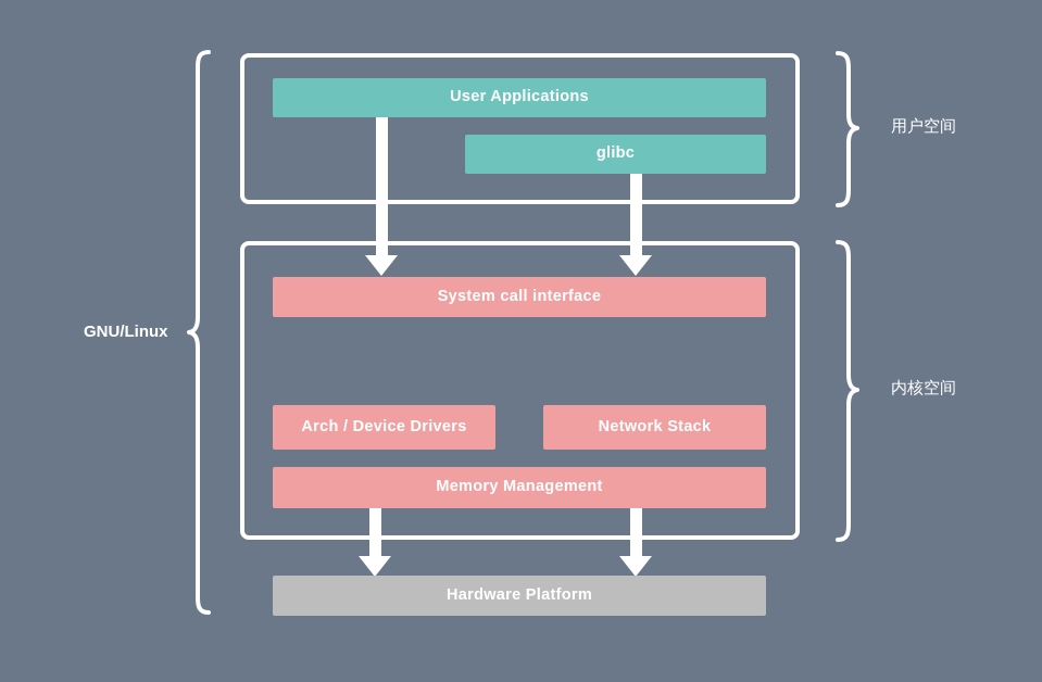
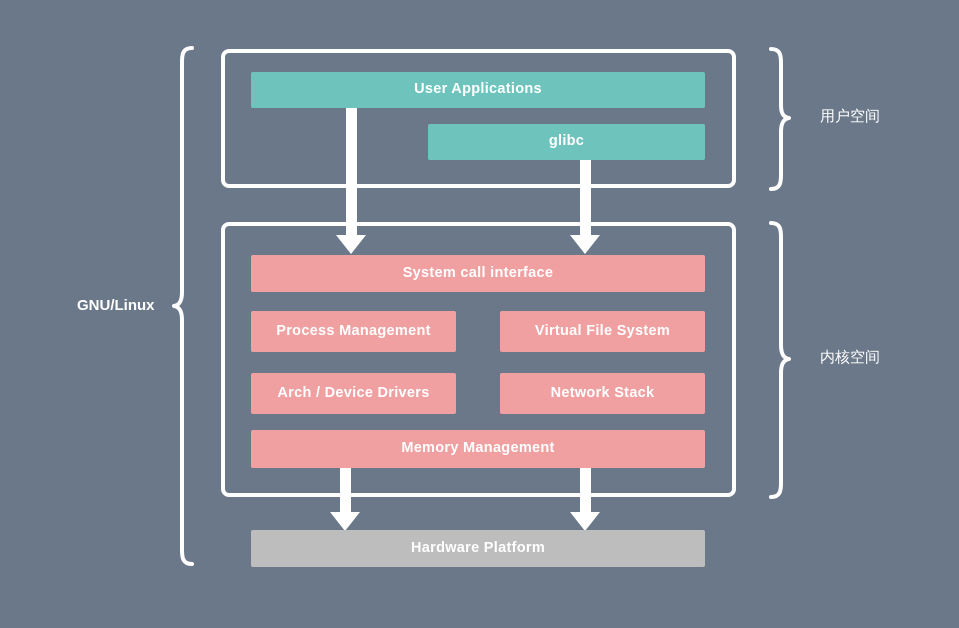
  GNU/Linux
  User Applications
  glibc
  用户空间
  System call interface
+ Process Management
+ Virtual File System
  Arch / Device Drivers
  Network Stack
  Memory Management
  内核空间
  Hardware Platform
